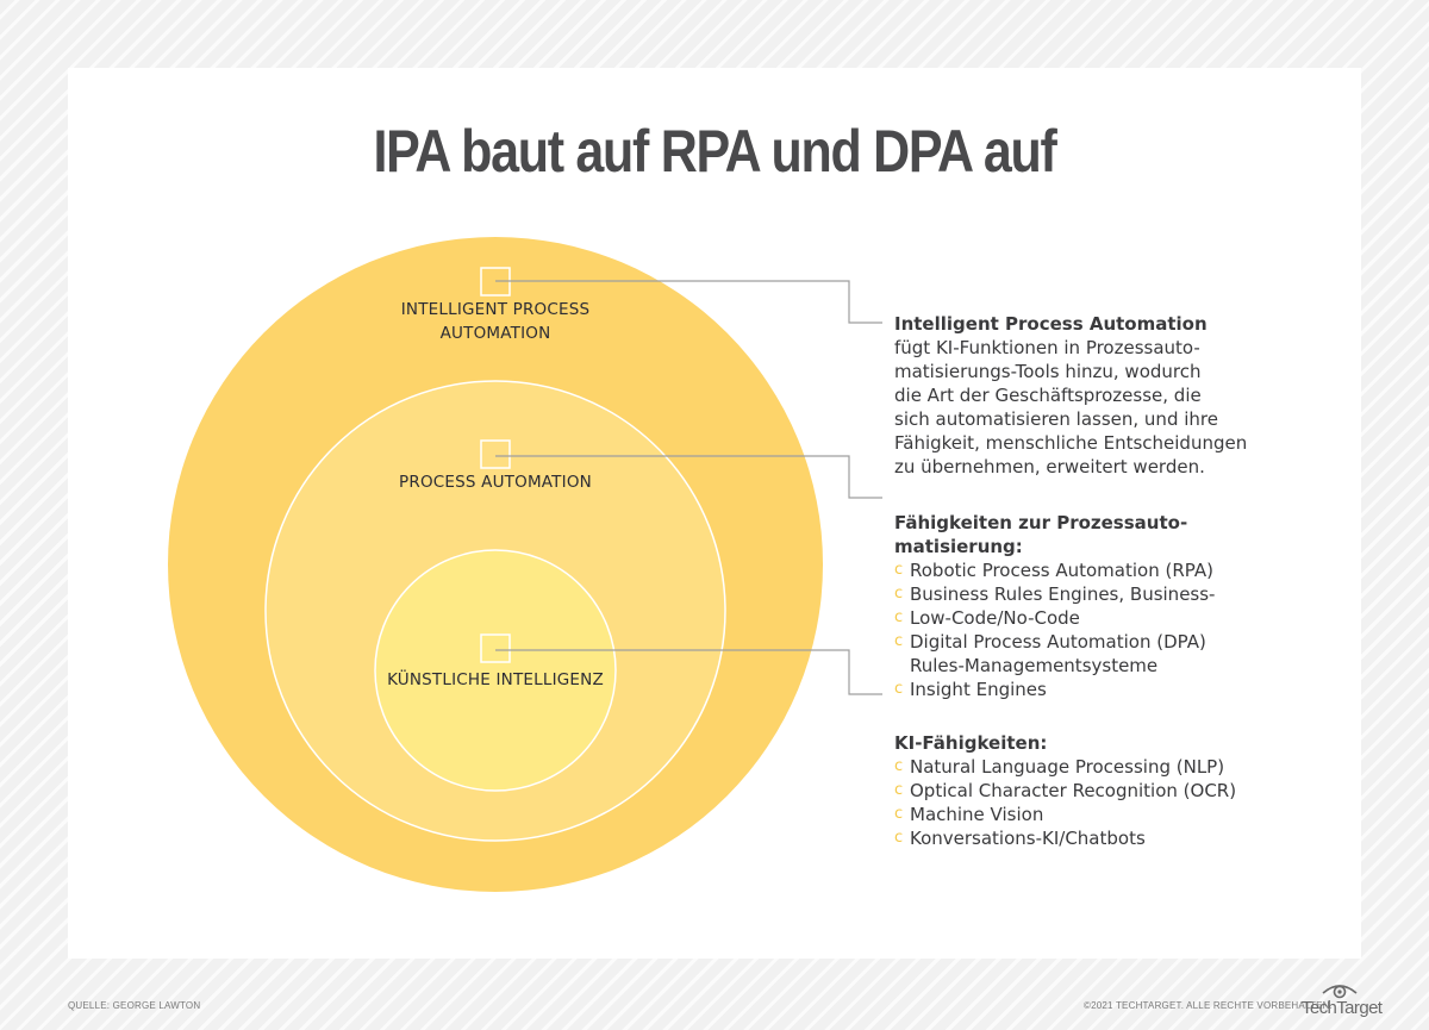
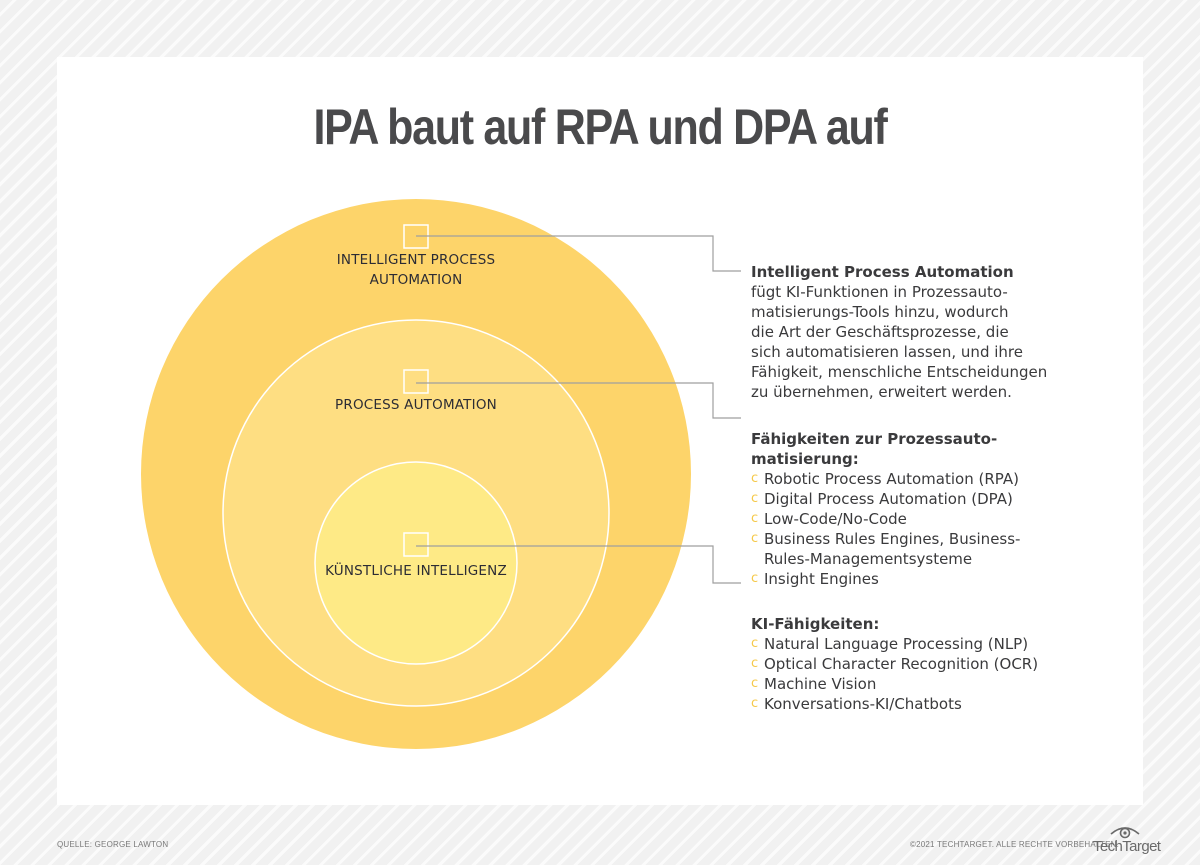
  IPA baut auf RPA und DPA auf
  INTELLIGENT PROCESS
  AUTOMATION
  PROCESS AUTOMATION
  KÜNSTLICHE INTELLIGENZ
  Intelligent Process Automation
  fügt KI-Funktionen in Prozessauto-
  matisierungs-Tools hinzu, wodurch
  die Art der Geschäftsprozesse, die
  sich automatisieren lassen, und ihre
  Fähigkeit, menschliche Entscheidungen
  zu übernehmen, erweitert werden.
  Fähigkeiten zur Prozessauto-
  matisierung:
  c
  Robotic Process Automation (RPA)
  c
- Business Rules Engines, Business-
+ Digital Process Automation (DPA)
  c
  Low-Code/No-Code
  c
- Digital Process Automation (DPA)
+ Business Rules Engines, Business-
  Rules-Managementsysteme
  c
  Insight Engines
  KI-Fähigkeiten:
  c
  Natural Language Processing (NLP)
  c
  Optical Character Recognition (OCR)
  c
  Machine Vision
  c
  Konversations-KI/Chatbots
  QUELLE: GEORGE LAWTON
  ©2021 TECHTARGET. ALLE RECHTE VORBEHALTEN.
  TechTarget
